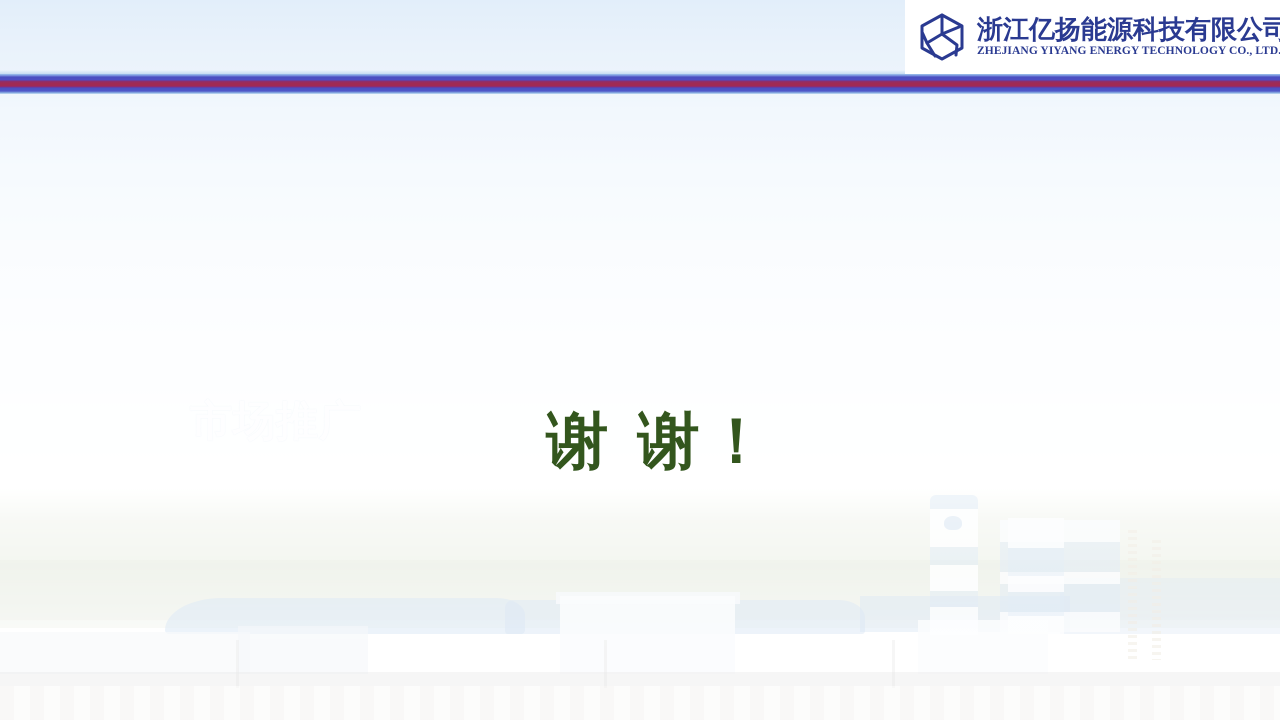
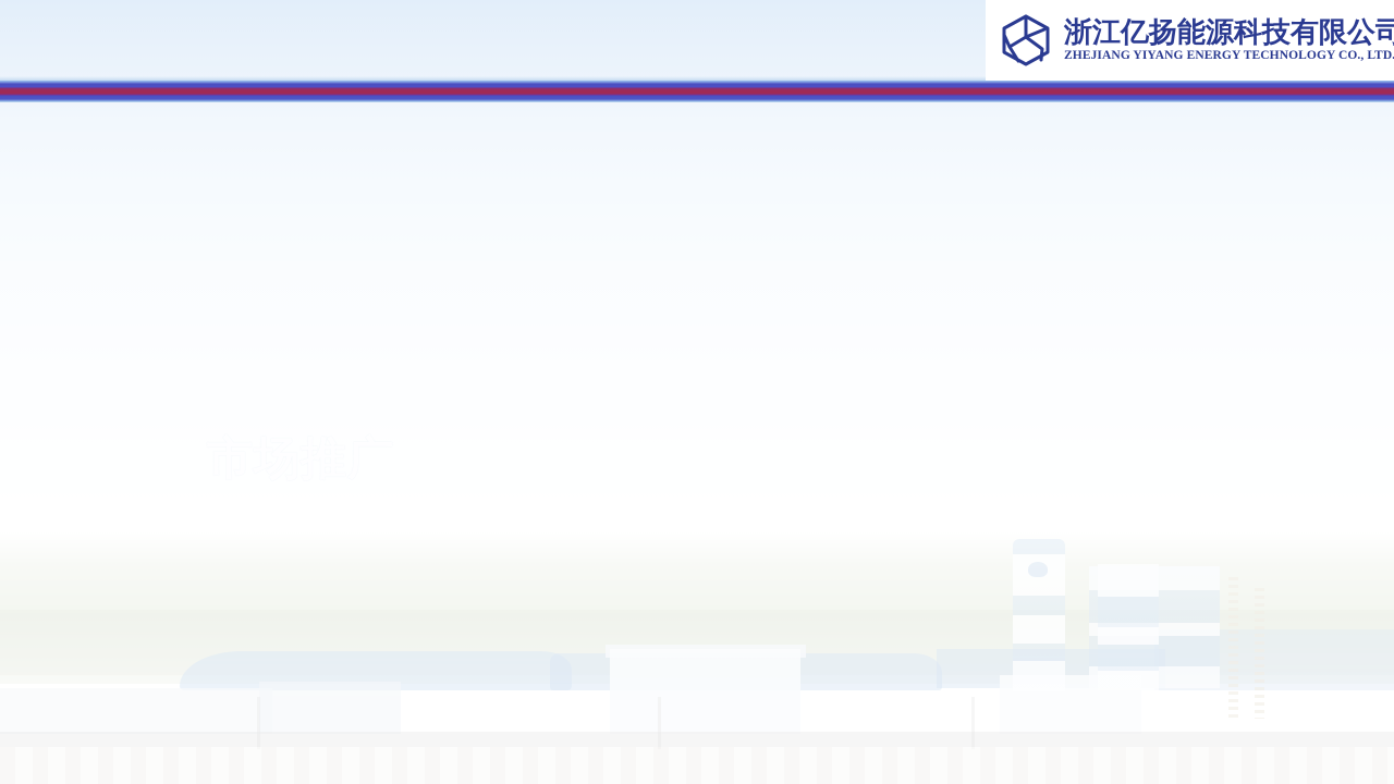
  浙江亿扬能源科技有限公司
  ZHEJIANG YIYANG ENERGY TECHNOLOGY CO., LTD
- 谢 谢！
